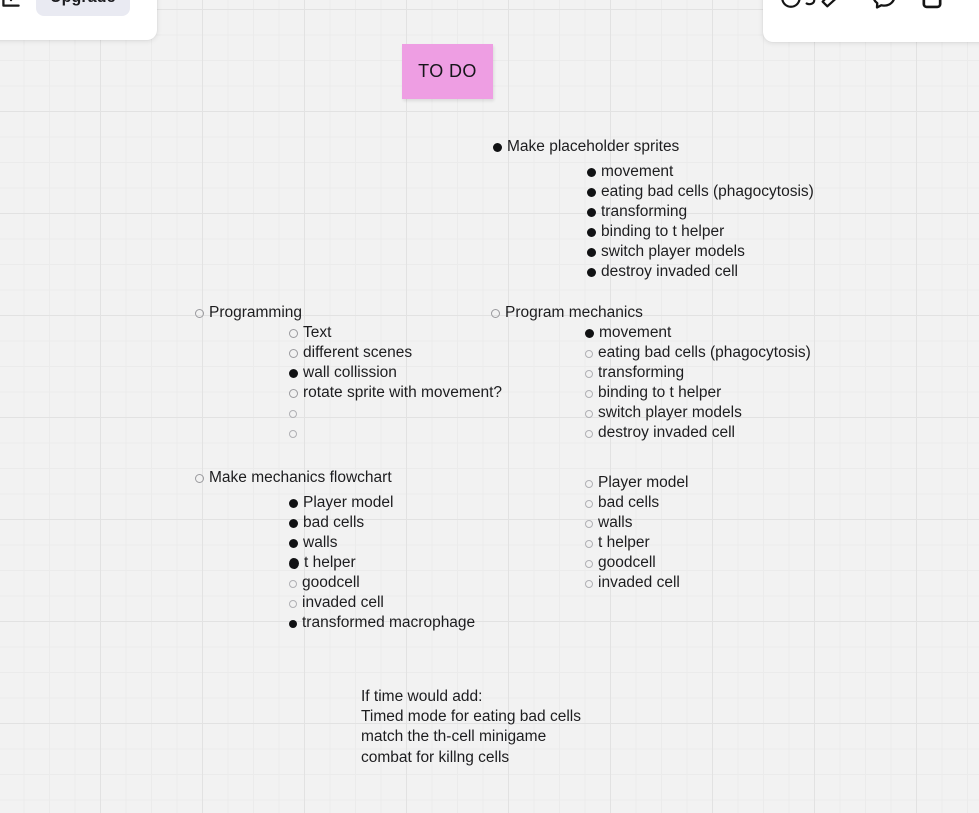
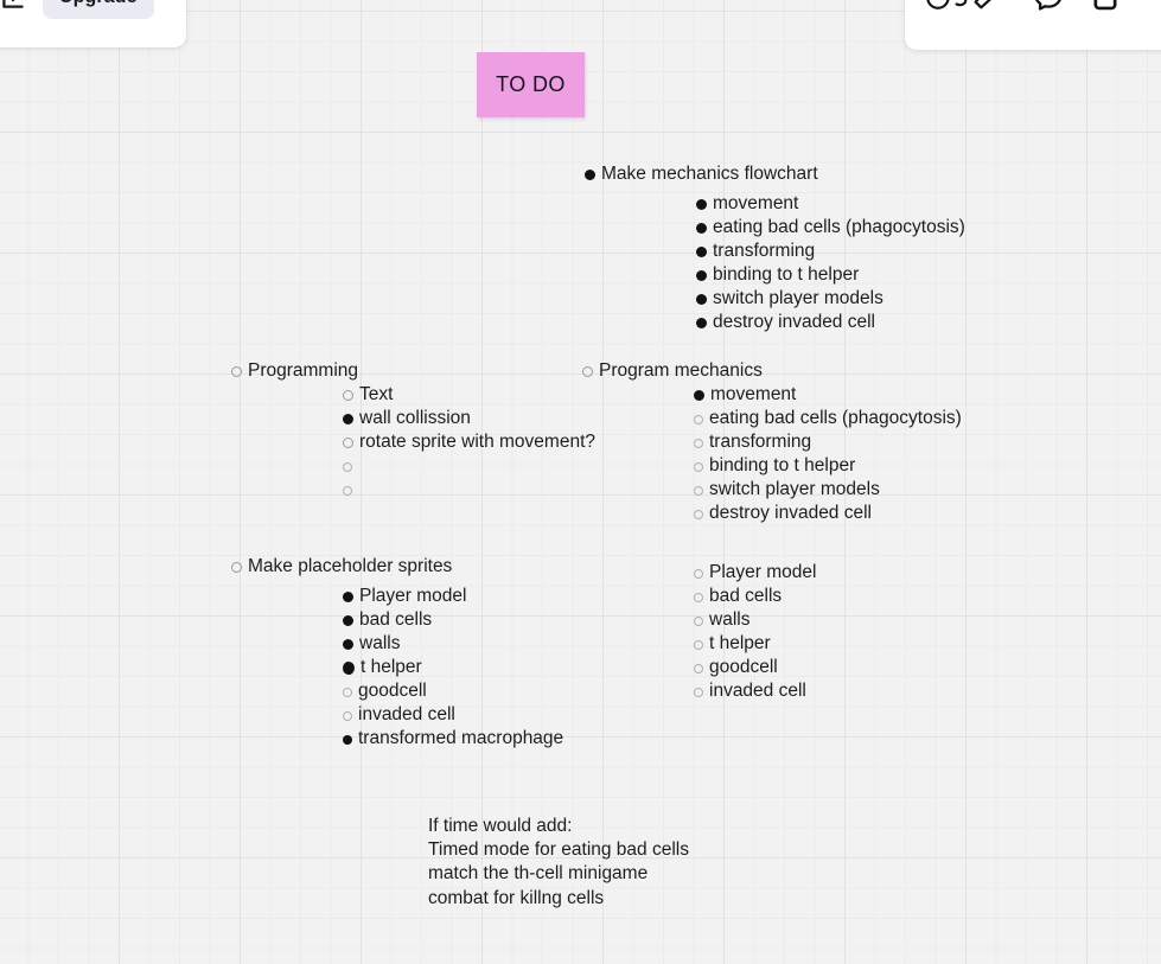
  TO DO
- Make placeholder sprites
+ Make mechanics flowchart
  movement
  eating bad cells (phagocytosis)
  transforming
  binding to t helper
  switch player models
  destroy invaded cell
  Programming
  Text
- different scenes
  wall collission
  rotate sprite with movement?
  Program mechanics
  movement
  eating bad cells (phagocytosis)
  transforming
  binding to t helper
  switch player models
  destroy invaded cell
- Make mechanics flowchart
+ Make placeholder sprites
  Player model
  bad cells
  walls
  t helper
  goodcell
  invaded cell
  transformed macrophage
  Player model
  bad cells
  walls
  t helper
  goodcell
  invaded cell
  If time would add:
  Timed mode for eating bad cells
  match the th-cell minigame
  combat for killng cells
